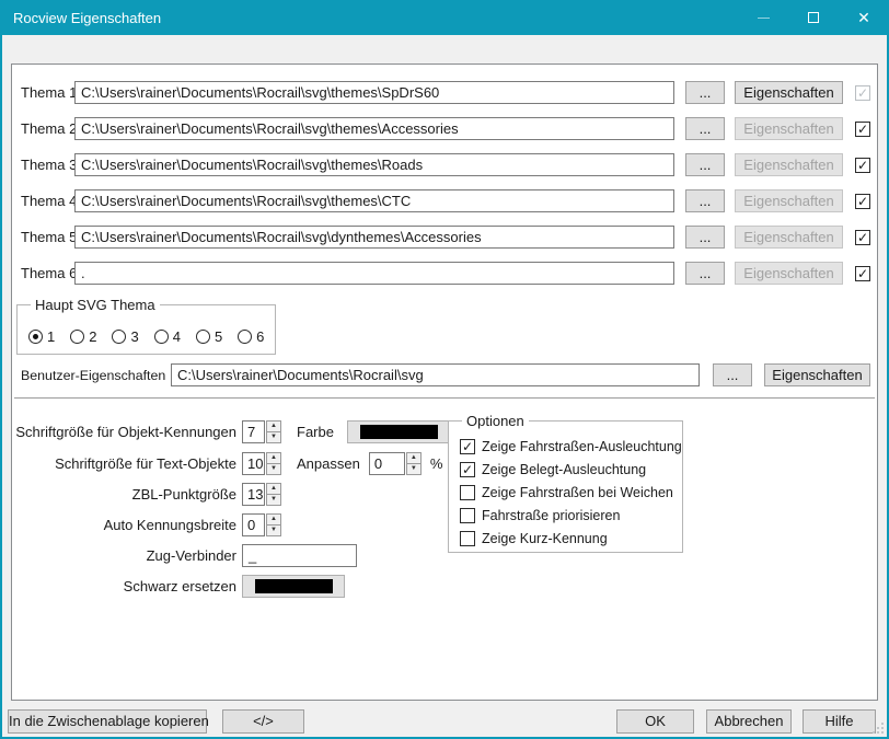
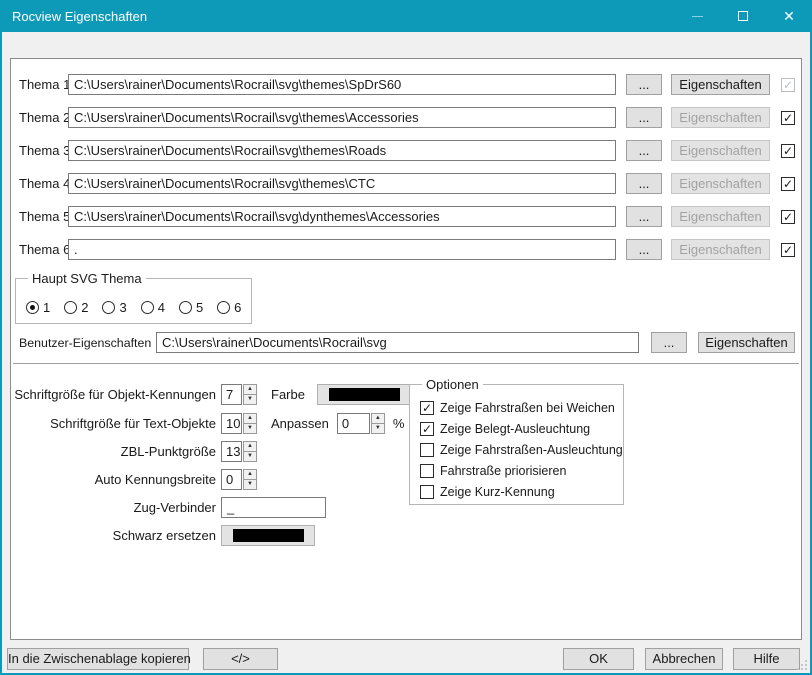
  Rocview Eigenschaften
  ✕
  Thema 1
  C:\Users\rainer\Documents\Rocrail\svg\themes\SpDrS60
  ...
  Eigenschaften
  Thema 2
  C:\Users\rainer\Documents\Rocrail\svg\themes\Accessories
  ...
  Eigenschaften
  Thema 3
  C:\Users\rainer\Documents\Rocrail\svg\themes\Roads
  ...
  Eigenschaften
  Thema 4
  C:\Users\rainer\Documents\Rocrail\svg\themes\CTC
  ...
  Eigenschaften
  Thema 5
  C:\Users\rainer\Documents\Rocrail\svg\dynthemes\Accessories
  ...
  Eigenschaften
  Thema 6
  .
  ...
  Eigenschaften
  Haupt SVG Thema
  1
  2
  3
  4
  5
  6
  Benutzer-Eigenschaften
  C:\Users\rainer\Documents\Rocrail\svg
  ...
  Eigenschaften
  Schriftgröße für Objekt-Kennungen
  7
  Farbe
  Schriftgröße für Text-Objekte
  10
  Anpassen
  0
  %
  ZBL-Punktgröße
  13
  Auto Kennungsbreite
  0
  Zug-Verbinder
  _
  Schwarz ersetzen
  Optionen
- Zeige Fahrstraßen-Ausleuchtung
+ Zeige Fahrstraßen bei Weichen
  Zeige Belegt-Ausleuchtung
- Zeige Fahrstraßen bei Weichen
+ Zeige Fahrstraßen-Ausleuchtung
  Fahrstraße priorisieren
  Zeige Kurz-Kennung
  In die Zwischenablage kopieren
  </>
  OK
  Abbrechen
  Hilfe
